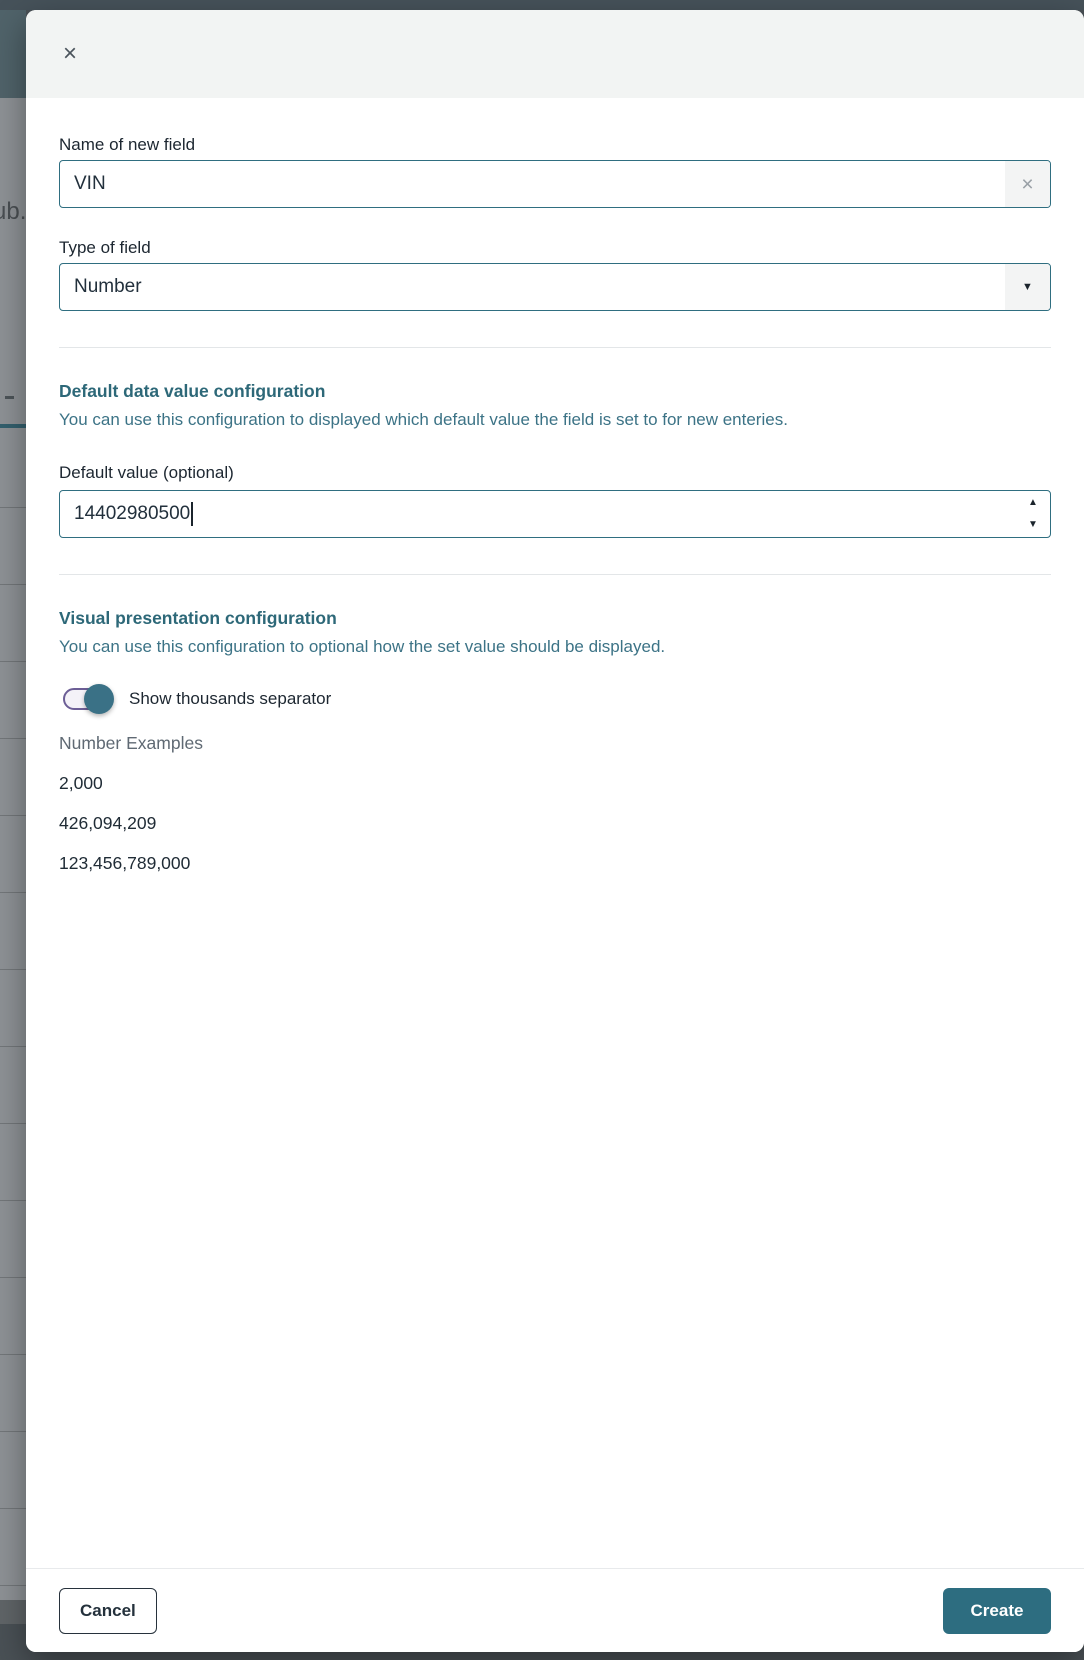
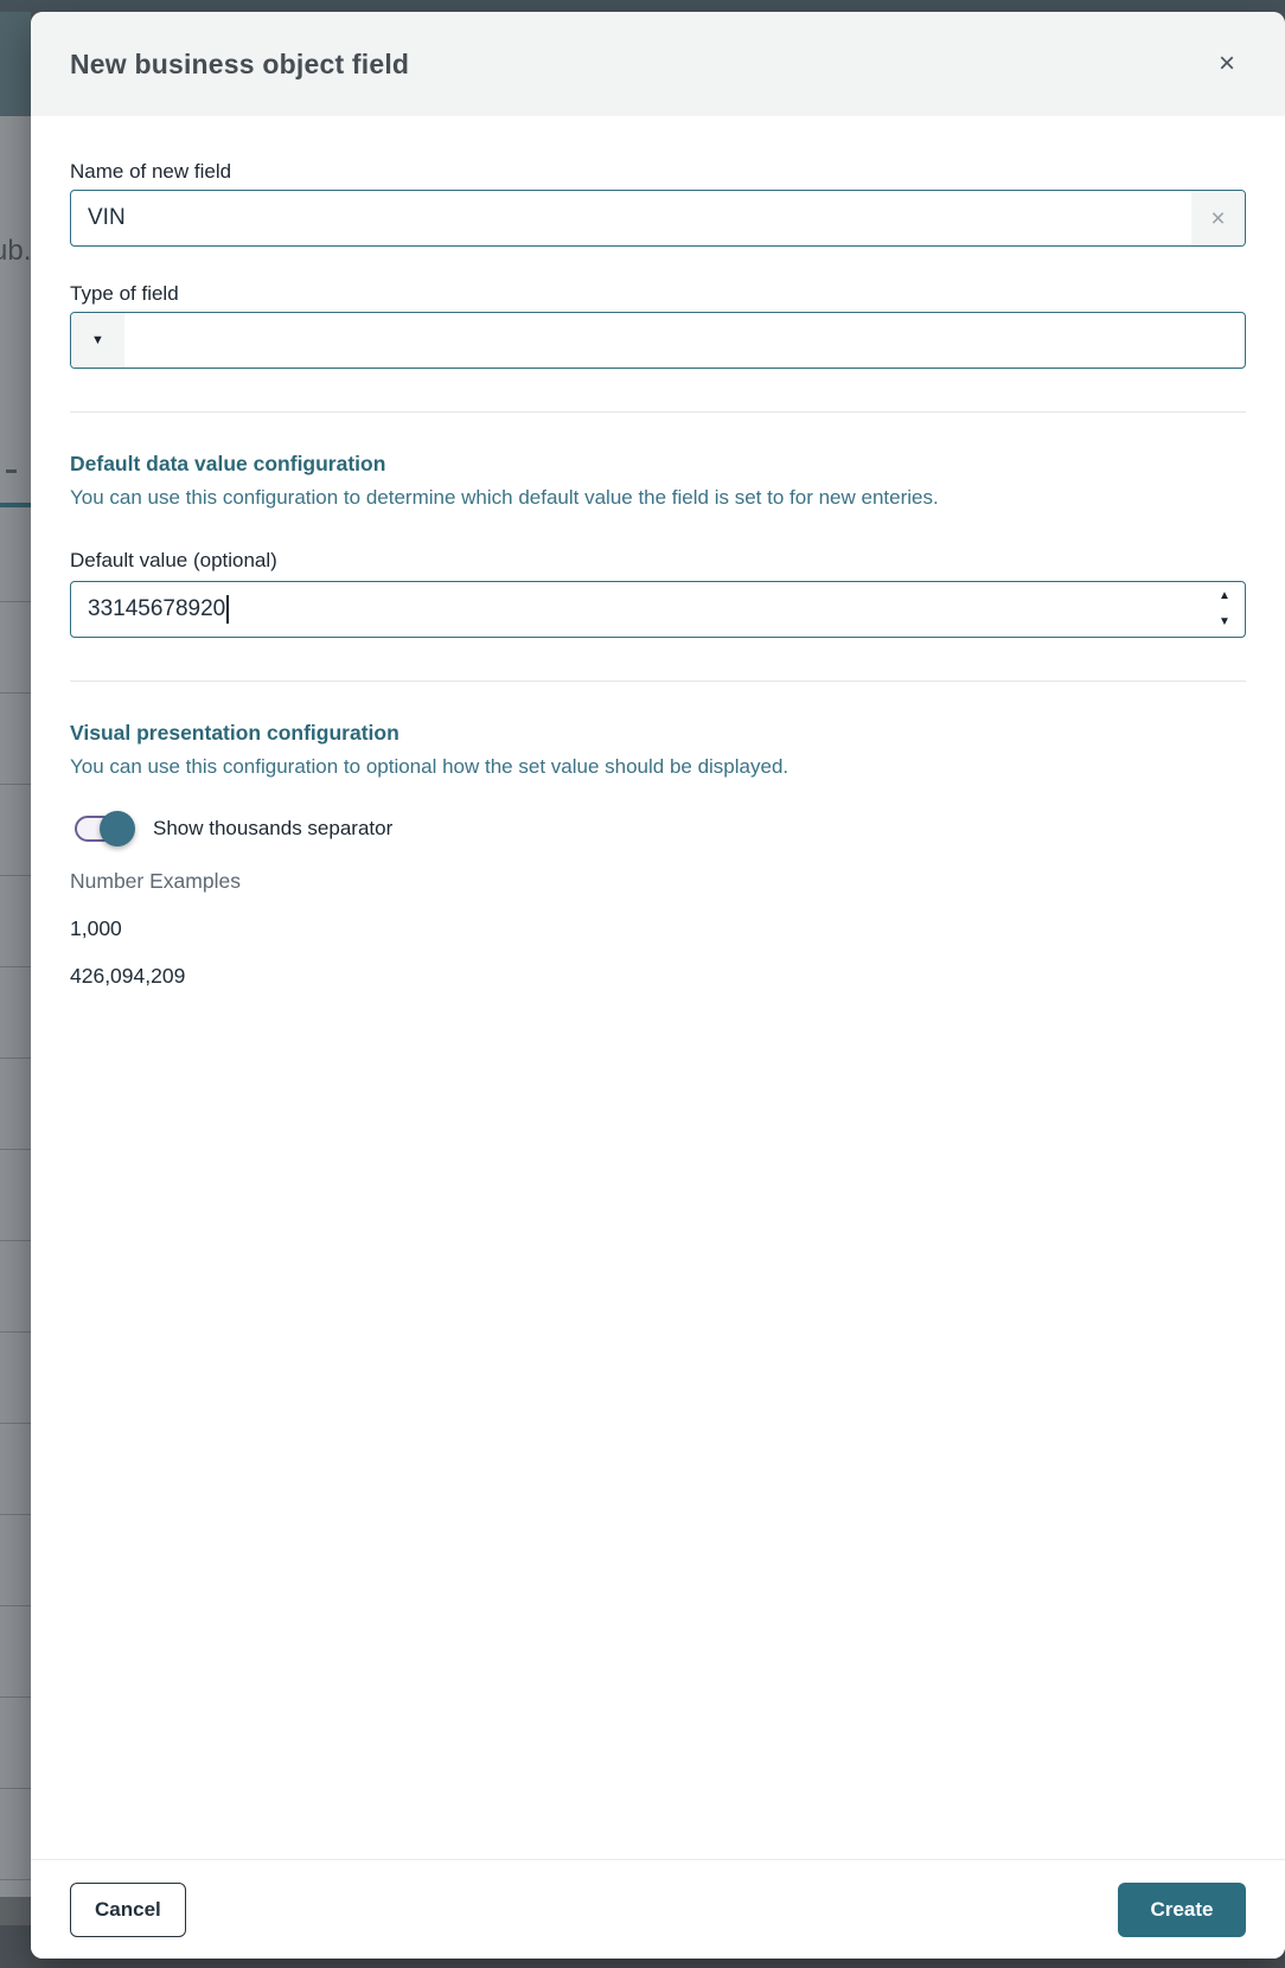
+ New business object field
  ×
  Name of new field
  VIN
  ×
  Type of field
- Number
  ▼
  Default data value configuration
- You can use this configuration to displayed which default value the field is set to for new enteries.
+ You can use this configuration to determine which default value the field is set to for new enteries.
  Default value (optional)
- 14402980500
+ 33145678920
  ▲
  ▼
  Visual presentation configuration
  You can use this configuration to optional how the set value should be displayed.
  Show thousands separator
  Number Examples
- 2,000
+ 1,000
  426,094,209
- 123,456,789,000
  Cancel
  Create
